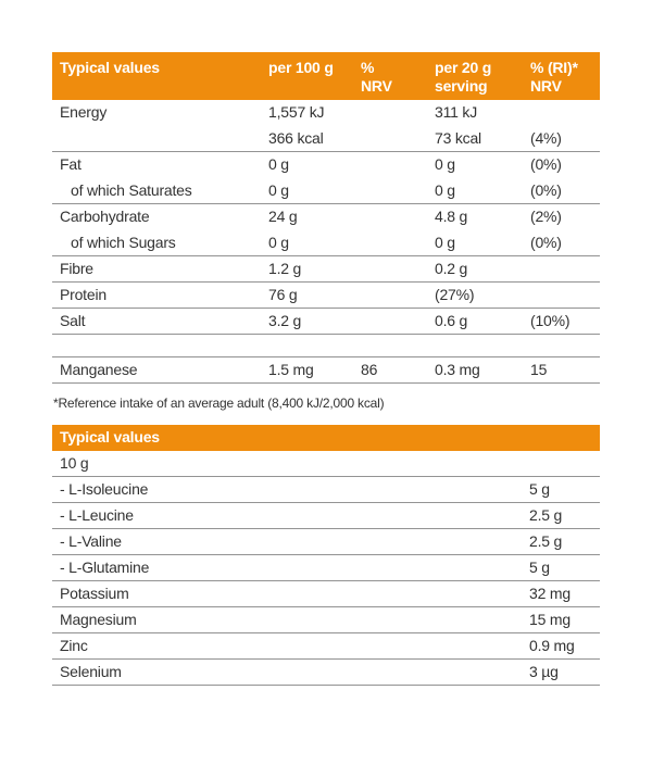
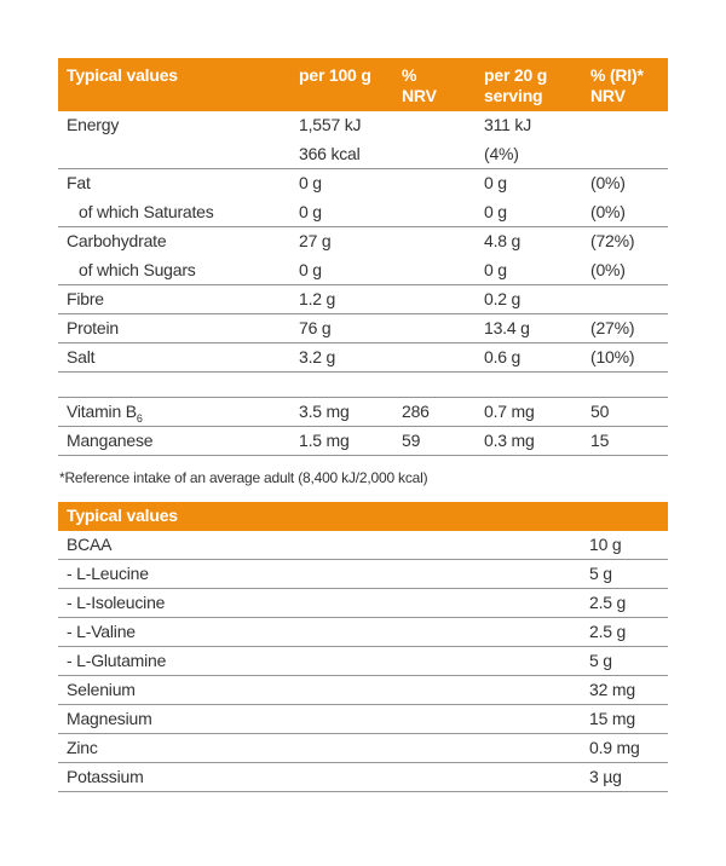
  Typical values
  per 100 g
  %
  NRV
  per 20 g
  serving
  % (RI)*
  NRV
  Energy
  1,557 kJ
  311 kJ
  366 kcal
- 73 kcal
  (4%)
  Fat
  0 g
  0 g
  (0%)
  of which Saturates
  0 g
  0 g
  (0%)
  Carbohydrate
- 24 g
+ 27 g
  4.8 g
- (2%)
+ (72%)
  of which Sugars
  0 g
  0 g
  (0%)
  Fibre
  1.2 g
  0.2 g
  Protein
  76 g
+ 13.4 g
  (27%)
  Salt
  3.2 g
  0.6 g
  (10%)
+ Vitamin B6
+ 3.5 mg
+ 286
+ 0.7 mg
+ 50
  Manganese
  1.5 mg
- 86
+ 59
  0.3 mg
  15
  *Reference intake of an average adult (8,400 kJ/2,000 kcal)
  Typical values
+ BCAA
  10 g
- - L-Isoleucine
+ - L-Leucine
  5 g
- - L-Leucine
+ - L-Isoleucine
  2.5 g
  - L-Valine
  2.5 g
  - L-Glutamine
  5 g
- Potassium
+ Selenium
  32 mg
  Magnesium
  15 mg
  Zinc
  0.9 mg
- Selenium
+ Potassium
  3 µg
